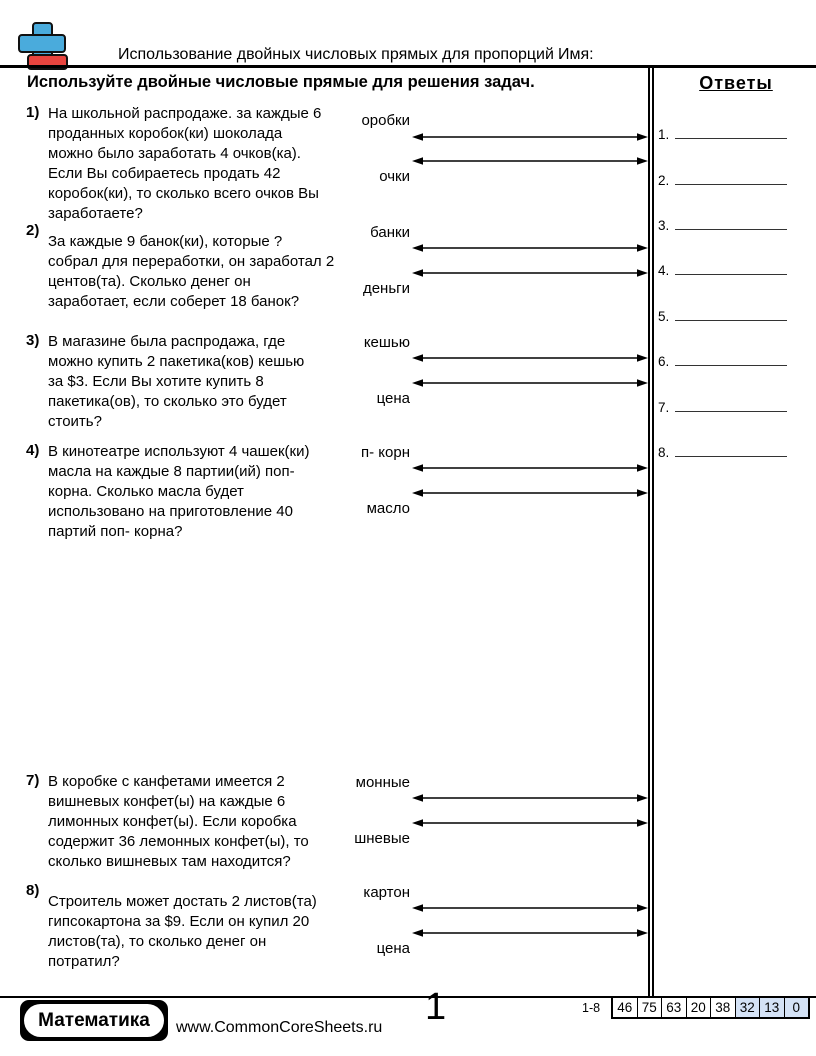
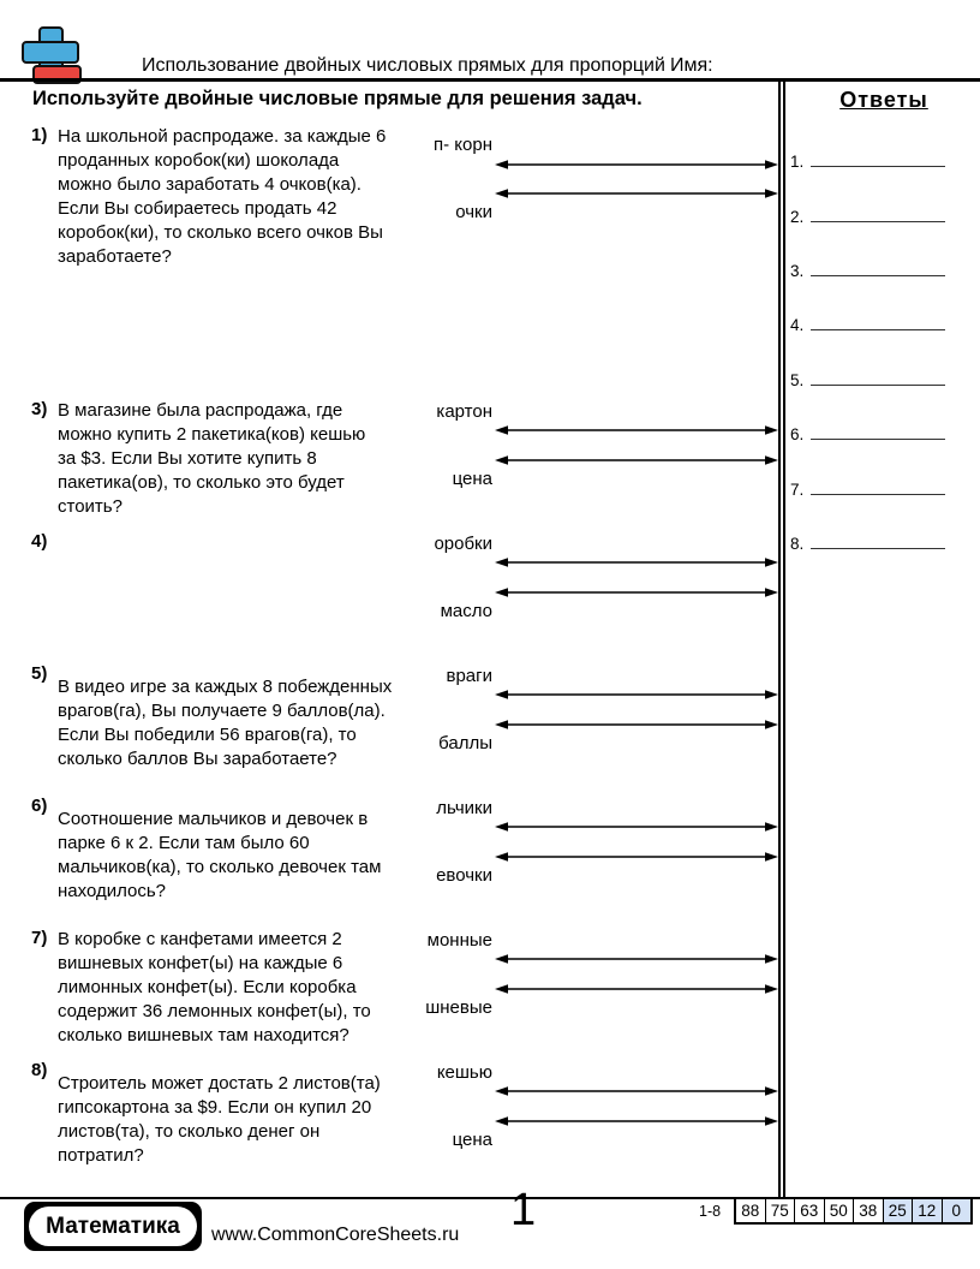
  Использование двойных числовых прямых для пропорций
  Имя:
  Используйте двойные числовые прямые для решения задач.
  1)
  На школьной распродаже. за каждые 6
  проданных коробок(ки) шоколада
  можно было заработать 4 очков(ка).
  Если Вы собираетесь продать 42
  коробок(ки), то сколько всего очков Вы
  заработаете?
- оробки
+ п- корн
  очки
- 2)
- За каждые 9 банок(ки), которые ?
- собрал для переработки, он заработал 2
- центов(та). Сколько денег он
- заработает, если соберет 18 банок?
- банки
- деньги
  3)
  В магазине была распродажа, где
  можно купить 2 пакетика(ков) кешью
  за $3. Если Вы хотите купить 8
  пакетика(ов), то сколько это будет
  стоить?
- кешью
+ картон
  цена
  4)
- В кинотеатре используют 4 чашек(ки)
- масла на каждые 8 партии(ий) поп-
- корна. Сколько масла будет
- использовано на приготовление 40
- партий поп- корна?
- п- корн
+ оробки
  масло
+ 5)
+ В видео игре за каждых 8 побежденных
+ врагов(га), Вы получаете 9 баллов(ла).
+ Если Вы победили 56 врагов(га), то
+ сколько баллов Вы заработаете?
+ враги
+ баллы
+ 6)
+ Соотношение мальчиков и девочек в
+ парке 6 к 2. Если там было 60
+ мальчиков(ка), то сколько девочек там
+ находилось?
+ льчики
+ евочки
  7)
  В коробке с канфетами имеется 2
  вишневых конфет(ы) на каждые 6
  лимонных конфет(ы). Если коробка
  содержит 36 лемонных конфет(ы), то
  сколько вишневых там находится?
  монные
  шневые
  8)
  Строитель может достать 2 листов(та)
  гипсокартона за $9. Если он купил 20
  листов(та), то сколько денег он
  потратил?
- картон
+ кешью
  цена
  Ответы
  1.
  2.
  3.
  4.
  5.
  6.
  7.
  8.
  Математика
  www.CommonCoreSheets.ru
  1
  1-8
- 46
+ 88
  75
  63
- 20
+ 50
  38
- 32
+ 25
- 13
+ 12
  0
